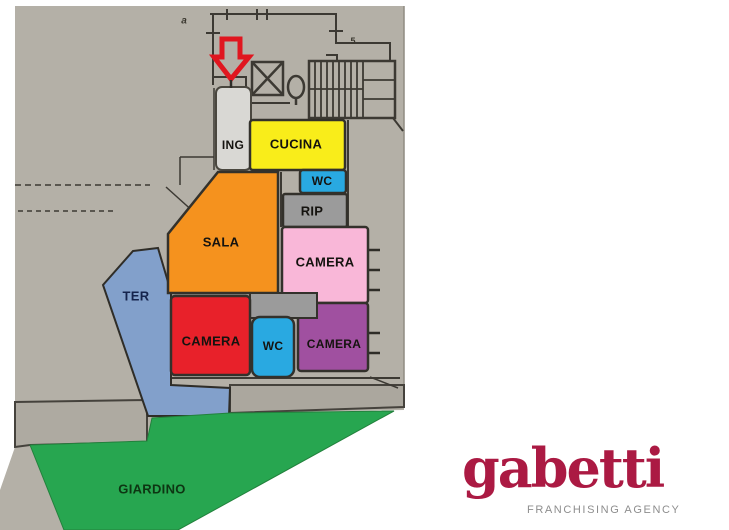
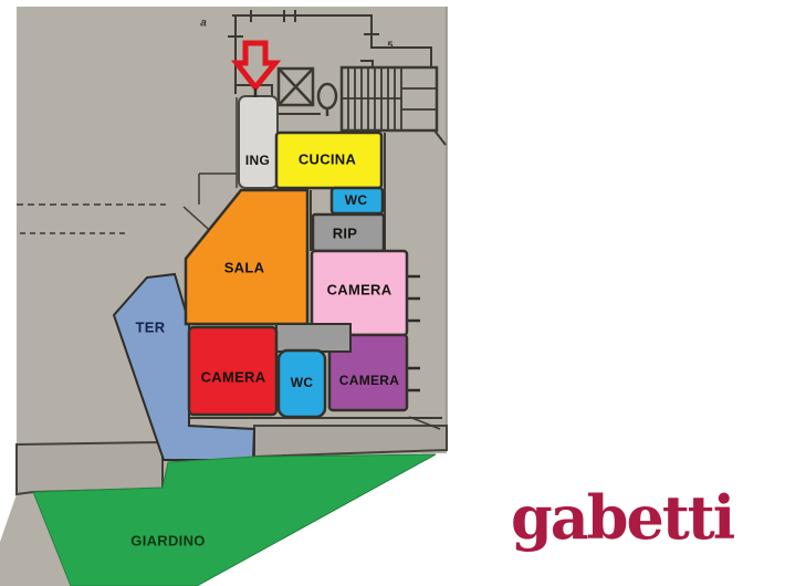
  a
  5
  ING
  CUCINA
  WC
  RIP
  SALA
  CAMERA
  TER
  CAMERA
  WC
  CAMERA
  GIARDINO
  gabetti
- FRANCHISING AGENCY
